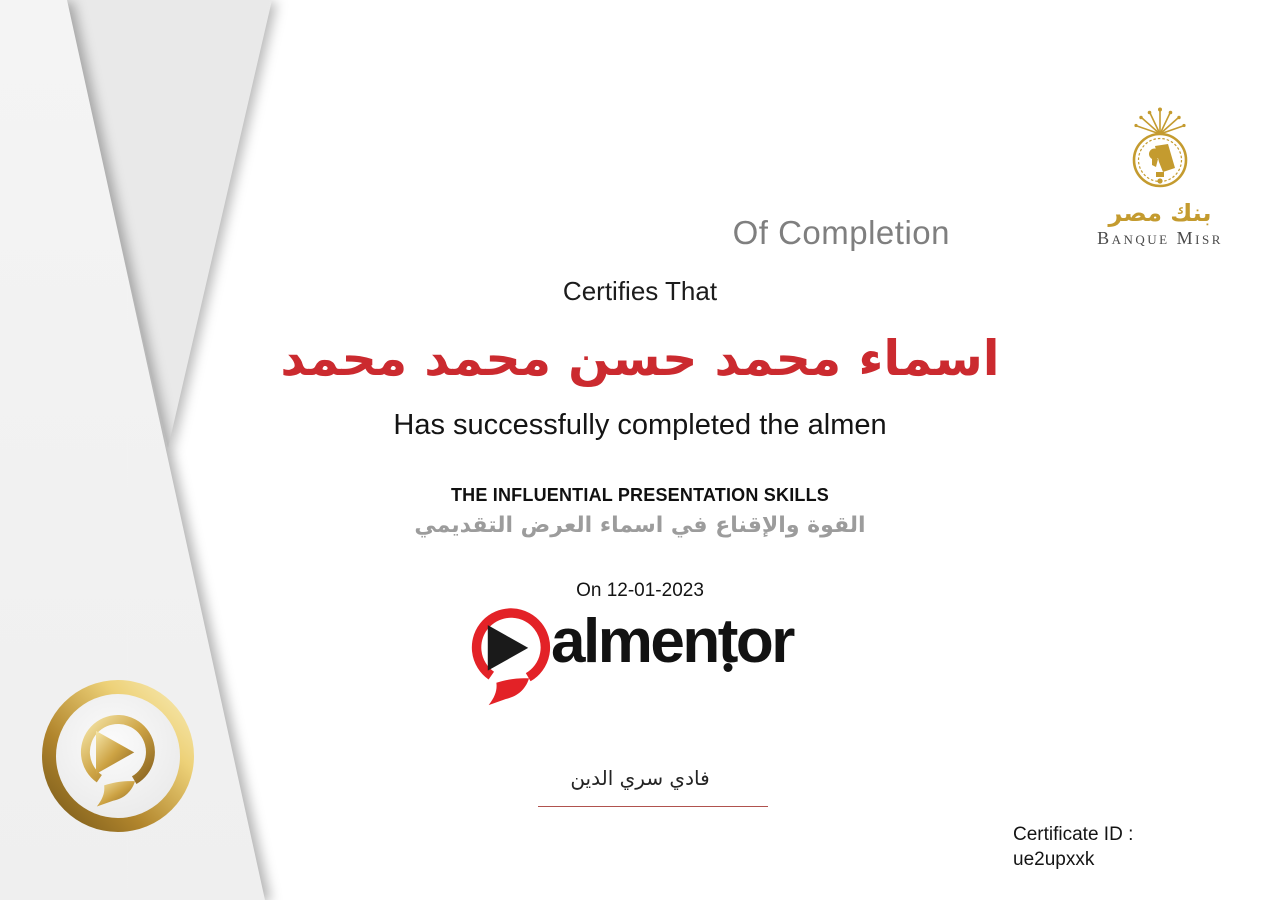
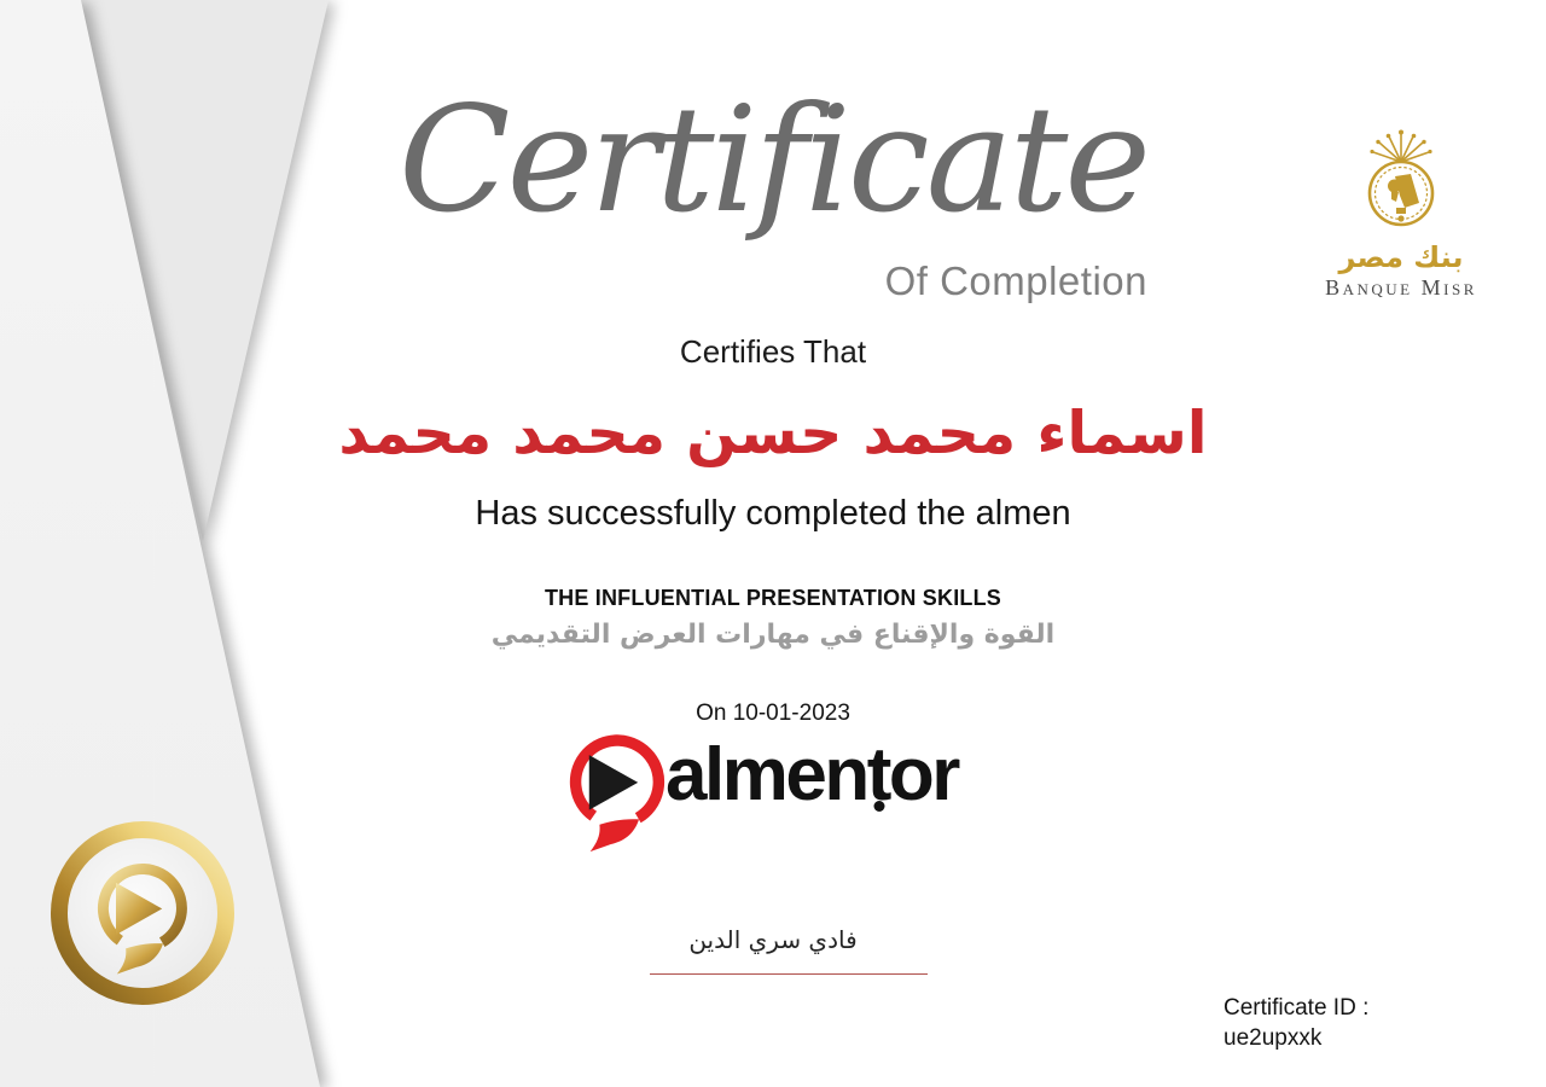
+ Certificate
  Of Completion
  بنك مصر
  Banque Misr
  Certifies That
  اسماء محمد حسن محمد محمد
  Has successfully completed the almen
  THE INFLUENTIAL PRESENTATION SKILLS
- القوة والإقناع في اسماء العرض التقديمي
+ القوة والإقناع في مهارات العرض التقديمي
- On 12-01-2023
+ On 10-01-2023
  almentor
  فادي سري الدين
  Certificate ID :
  ue2upxxk
